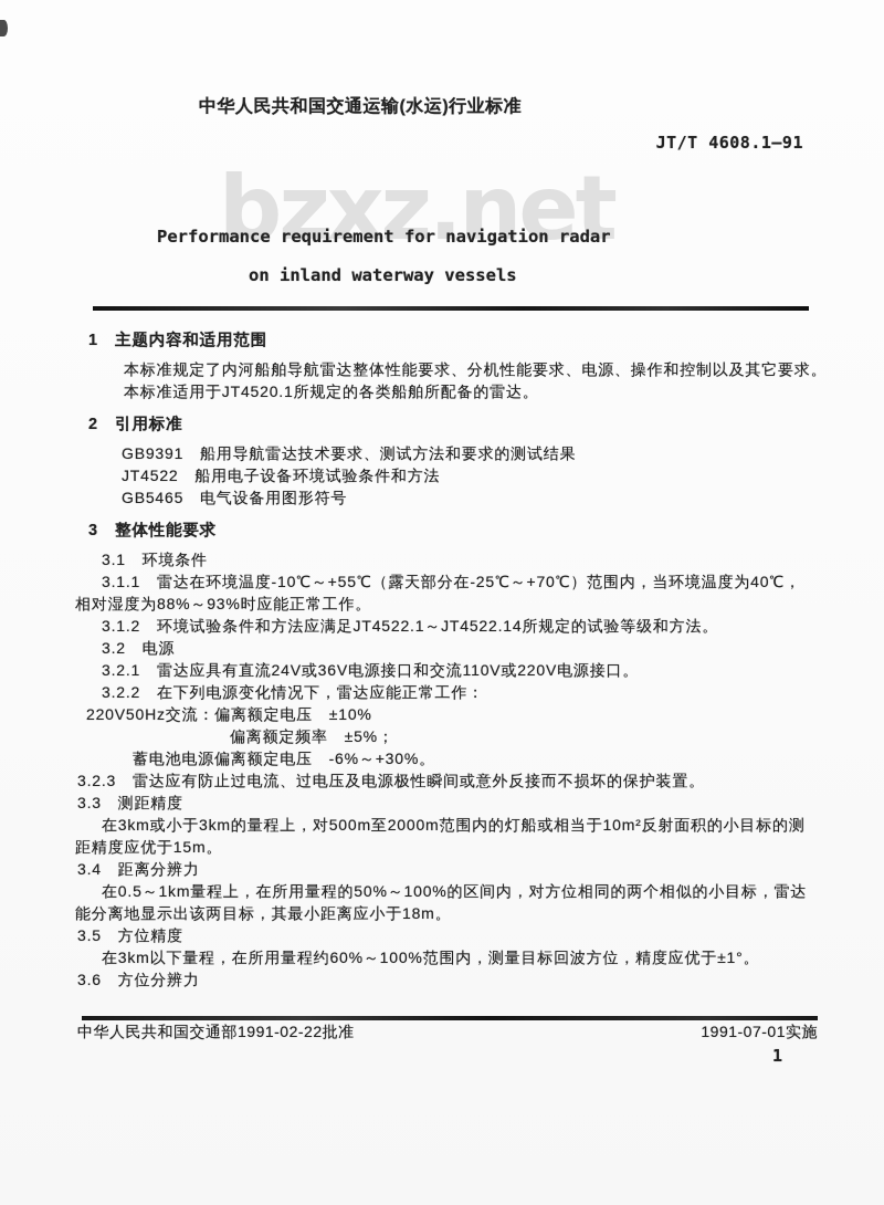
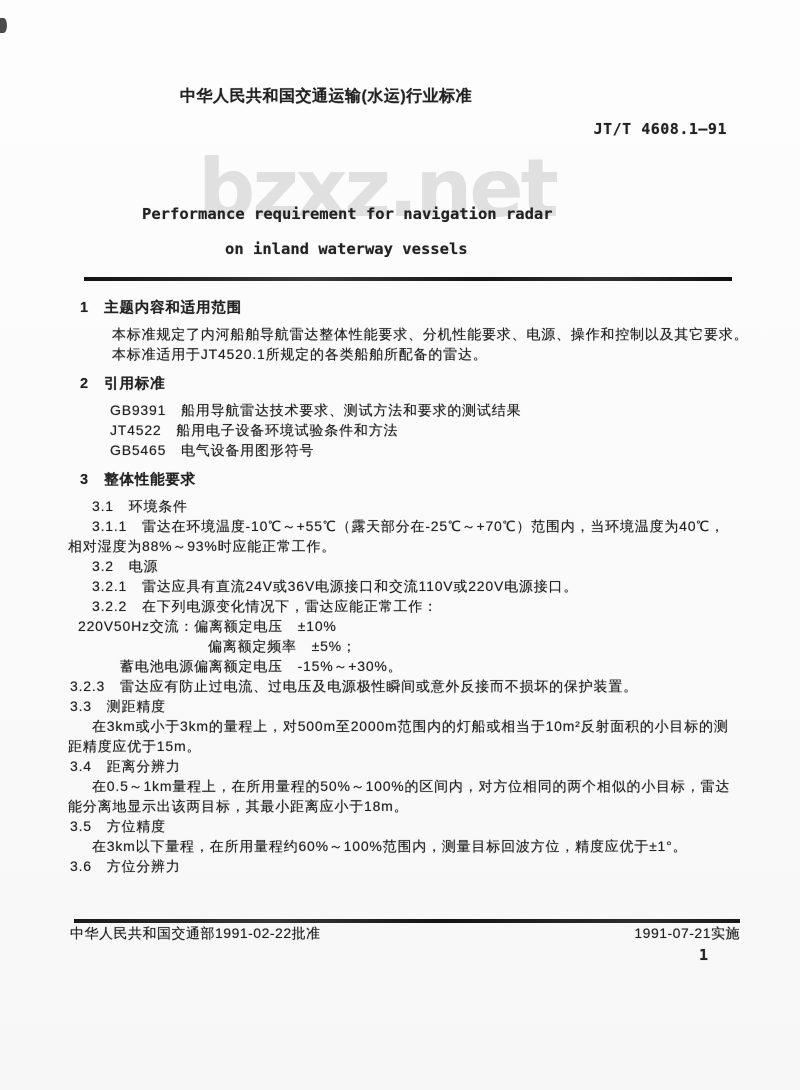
  bzxz.net
  中华人民共和国交通运输(水运)行业标准
  JT/T 4608.1—91
  Performance requirement for navigation radar
  on inland waterway vessels
  1 主题内容和适用范围
  本标准规定了内河船舶导航雷达整体性能要求、分机性能要求、电源、操作和控制以及其它要求。
  本标准适用于JT4520.1所规定的各类船舶所配备的雷达。
  2 引用标准
  GB9391 船用导航雷达技术要求、测试方法和要求的测试结果
  JT4522 船用电子设备环境试验条件和方法
  GB5465 电气设备用图形符号
  3 整体性能要求
  3.1 环境条件
  3.1.1 雷达在环境温度-10℃～+55℃（露天部分在-25℃～+70℃）范围内，当环境温度为40℃，
  相对湿度为88%～93%时应能正常工作。
- 3.1.2 环境试验条件和方法应满足JT4522.1～JT4522.14所规定的试验等级和方法。
  3.2 电源
  3.2.1 雷达应具有直流24V或36V电源接口和交流110V或220V电源接口。
  3.2.2 在下列电源变化情况下，雷达应能正常工作：
  220V50Hz交流：偏离额定电压 ±10%
  偏离额定频率 ±5%；
- 蓄电池电源偏离额定电压 -6%～+30%。
+ 蓄电池电源偏离额定电压 -15%～+30%。
  3.2.3 雷达应有防止过电流、过电压及电源极性瞬间或意外反接而不损坏的保护装置。
  3.3 测距精度
  在3km或小于3km的量程上，对500m至2000m范围内的灯船或相当于10m²反射面积的小目标的测
  距精度应优于15m。
  3.4 距离分辨力
  在0.5～1km量程上，在所用量程的50%～100%的区间内，对方位相同的两个相似的小目标，雷达
  能分离地显示出该两目标，其最小距离应小于18m。
  3.5 方位精度
  在3km以下量程，在所用量程约60%～100%范围内，测量目标回波方位，精度应优于±1°。
  3.6 方位分辨力
  中华人民共和国交通部1991-02-22批准
- 1991-07-01实施
+ 1991-07-21实施
  1
